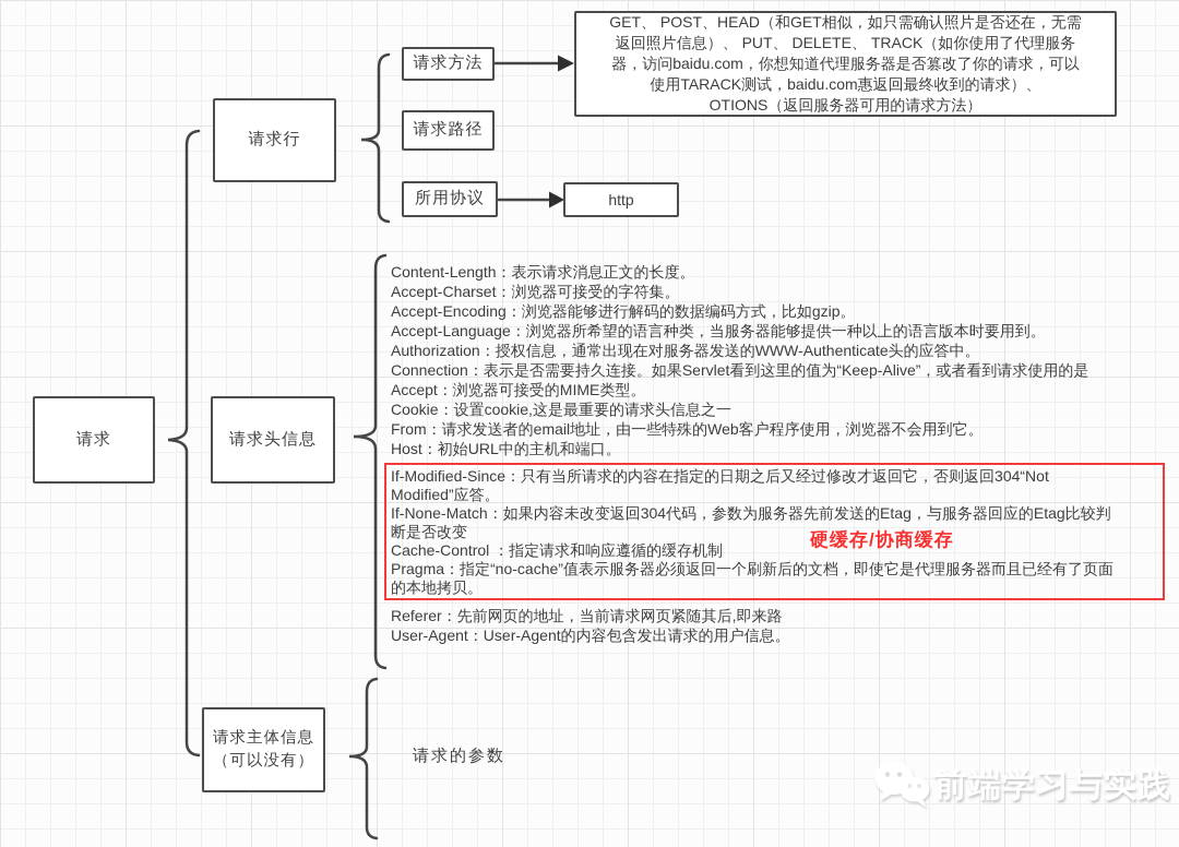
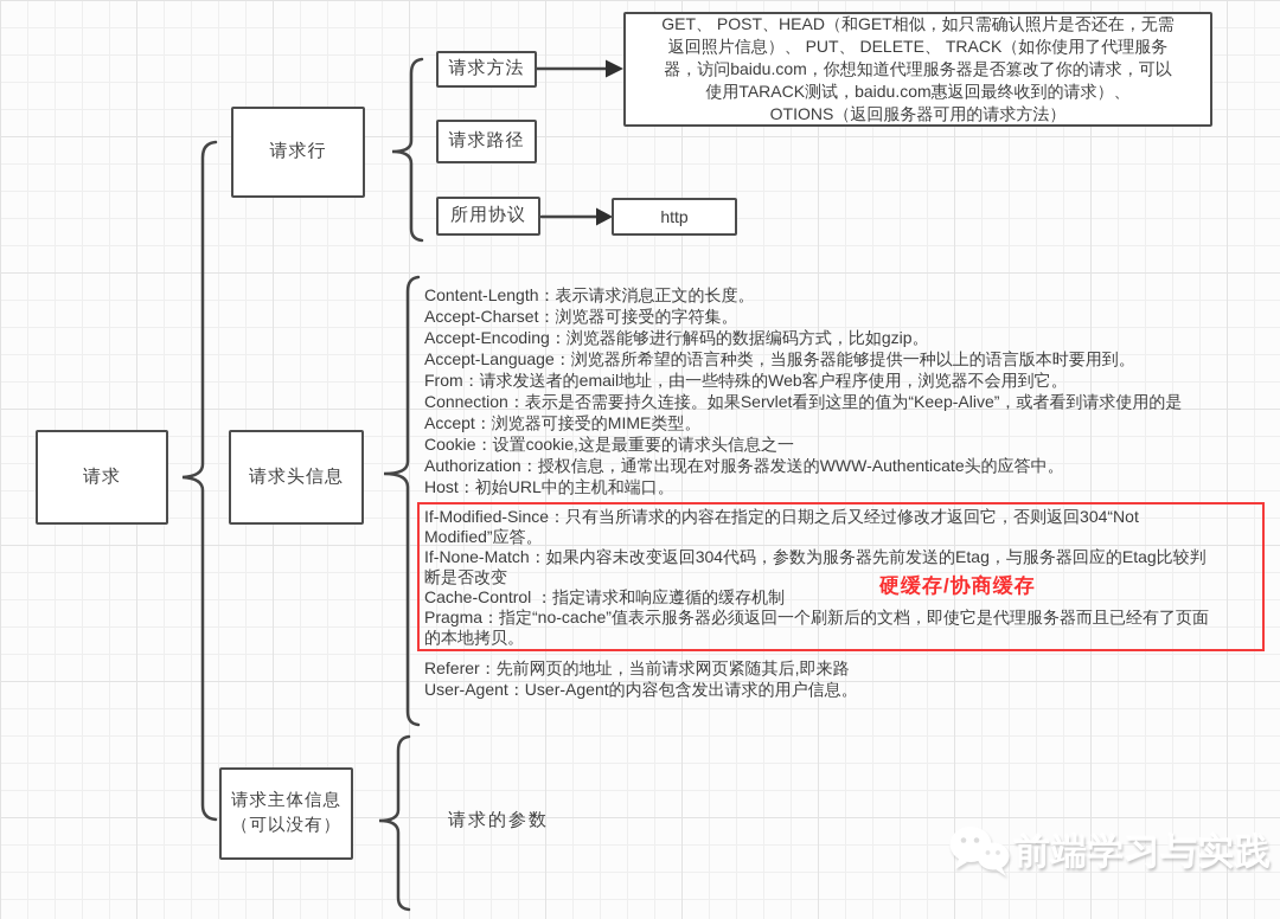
  请求
  请求行
  请求方法
  请求路径
  所用协议
  http
  GET、 POST、HEAD（和GET相似，如只需确认照片是否还在，无需
  返回照片信息）、 PUT、 DELETE、 TRACK（如你使用了代理服务
  器，访问baidu.com，你想知道代理服务器是否篡改了你的请求，可以
  使用TARACK测试，baidu.com惠返回最终收到的请求）、
  OTIONS（返回服务器可用的请求方法）
  请求头信息
  请求主体信息
  （可以没有）
  Content-Length：表示请求消息正文的长度。
  Accept-Charset：浏览器可接受的字符集。
  Accept-Encoding：浏览器能够进行解码的数据编码方式，比如gzip。
  Accept-Language：浏览器所希望的语言种类，当服务器能够提供一种以上的语言版本时要用到。
- Authorization：授权信息，通常出现在对服务器发送的WWW-Authenticate头的应答中。
+ From：请求发送者的email地址，由一些特殊的Web客户程序使用，浏览器不会用到它。
  Connection：表示是否需要持久连接。如果Servlet看到这里的值为“Keep-Alive”，或者看到请求使用的是
  Accept：浏览器可接受的MIME类型。
  Cookie：设置cookie,这是最重要的请求头信息之一
- From：请求发送者的email地址，由一些特殊的Web客户程序使用，浏览器不会用到它。
+ Authorization：授权信息，通常出现在对服务器发送的WWW-Authenticate头的应答中。
  Host：初始URL中的主机和端口。
  If-Modified-Since：只有当所请求的内容在指定的日期之后又经过修改才返回它，否则返回304“Not
  Modified”应答。
  If-None-Match：如果内容未改变返回304代码，参数为服务器先前发送的Etag，与服务器回应的Etag比较判
  断是否改变
  Cache-Control ：指定请求和响应遵循的缓存机制
  Pragma：指定“no-cache”值表示服务器必须返回一个刷新后的文档，即使它是代理服务器而且已经有了页面
  的本地拷贝。
  硬缓存/协商缓存
  Referer：先前网页的地址，当前请求网页紧随其后,即来路
  User-Agent：User-Agent的内容包含发出请求的用户信息。
  请求的参数
  前端学习与实践
